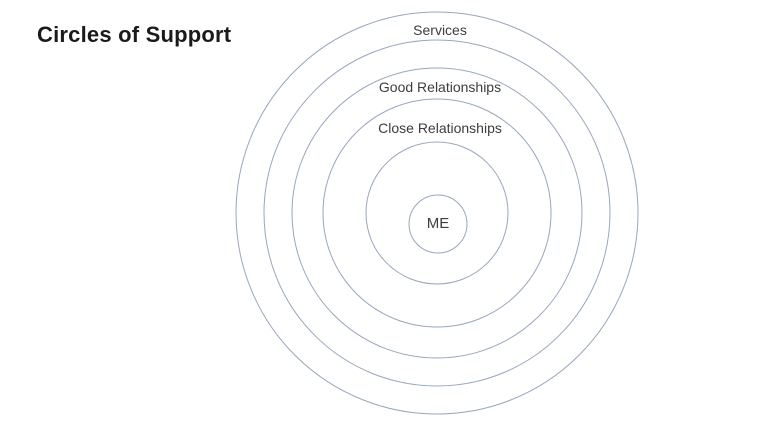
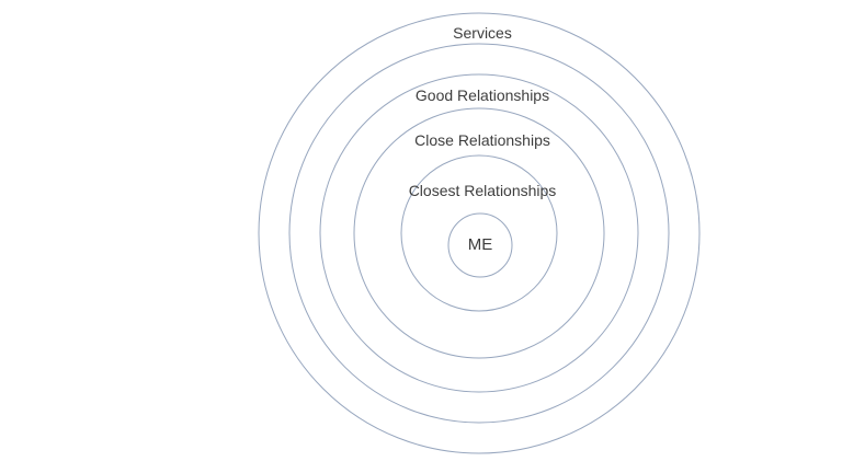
- Circles of Support
  Services
  Good Relationships
  Close Relationships
+ Closest Relationships
  ME
